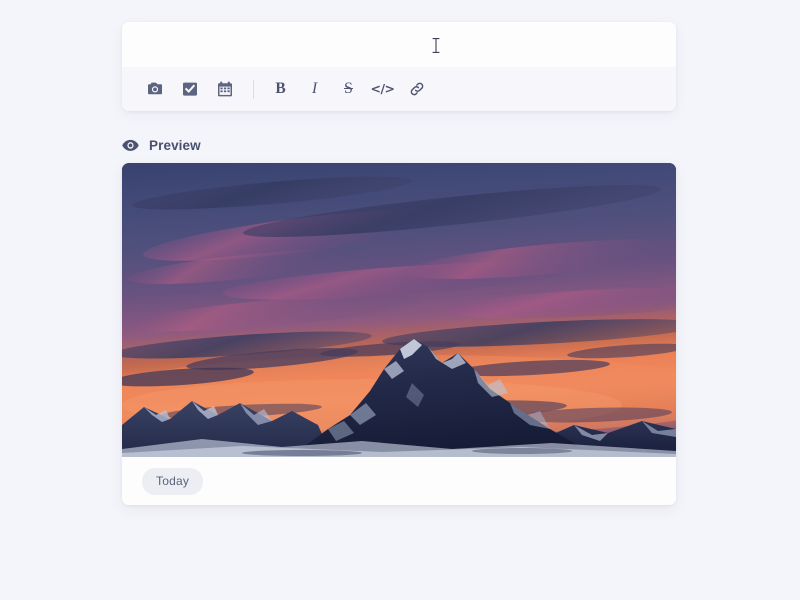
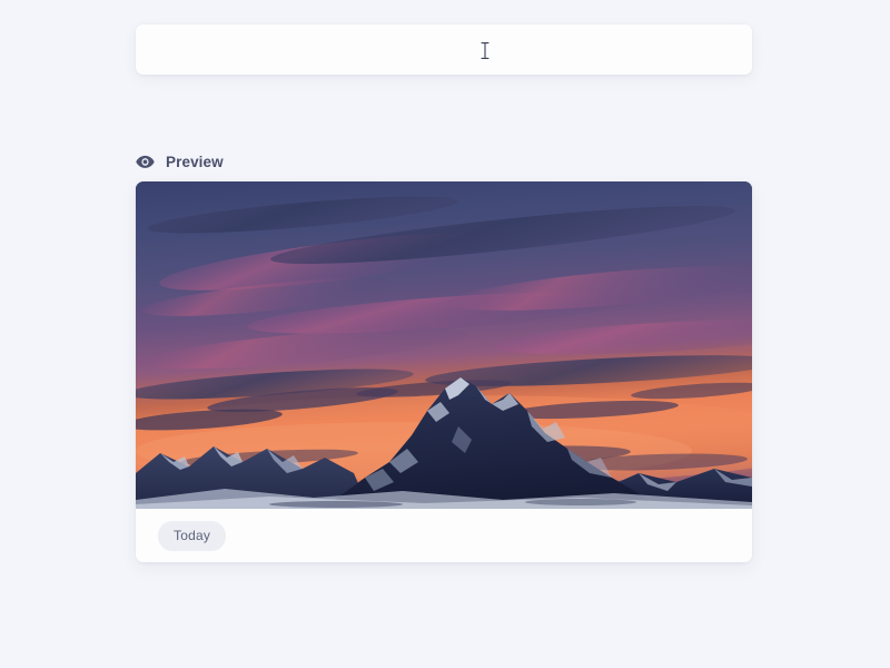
- B
- I
- S
- </>
  Preview
  Today
